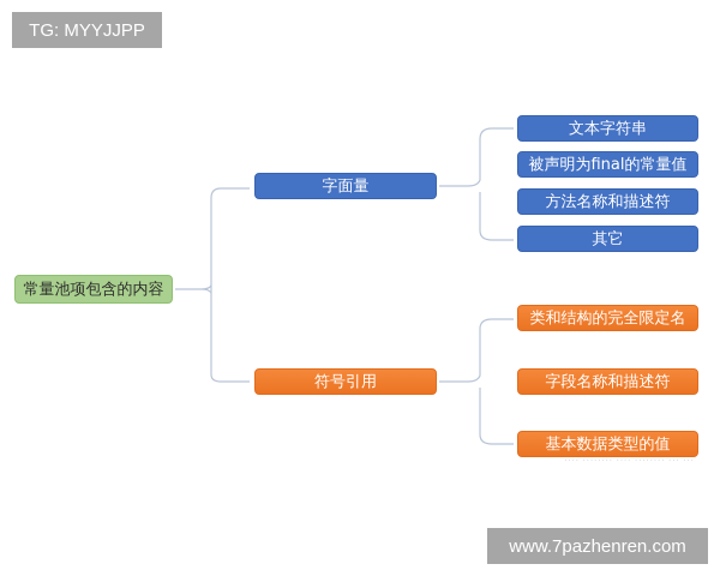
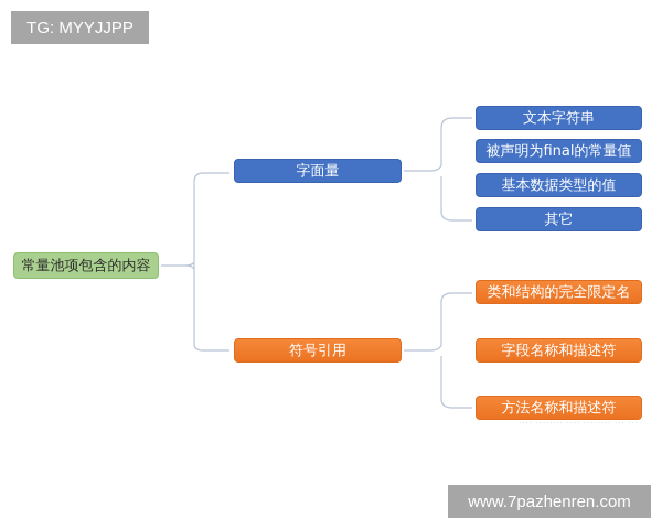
  TG: MYYJJPP
  常量池项包含的内容
  字面量
  符号引用
  文本字符串
  被声明为final的常量值
- 方法名称和描述符
+ 基本数据类型的值
  其它
  类和结构的完全限定名
  字段名称和描述符
- 基本数据类型的值
+ 方法名称和描述符
  ···· ········ ···· ········ ··· ···
  www.7pazhenren.com
